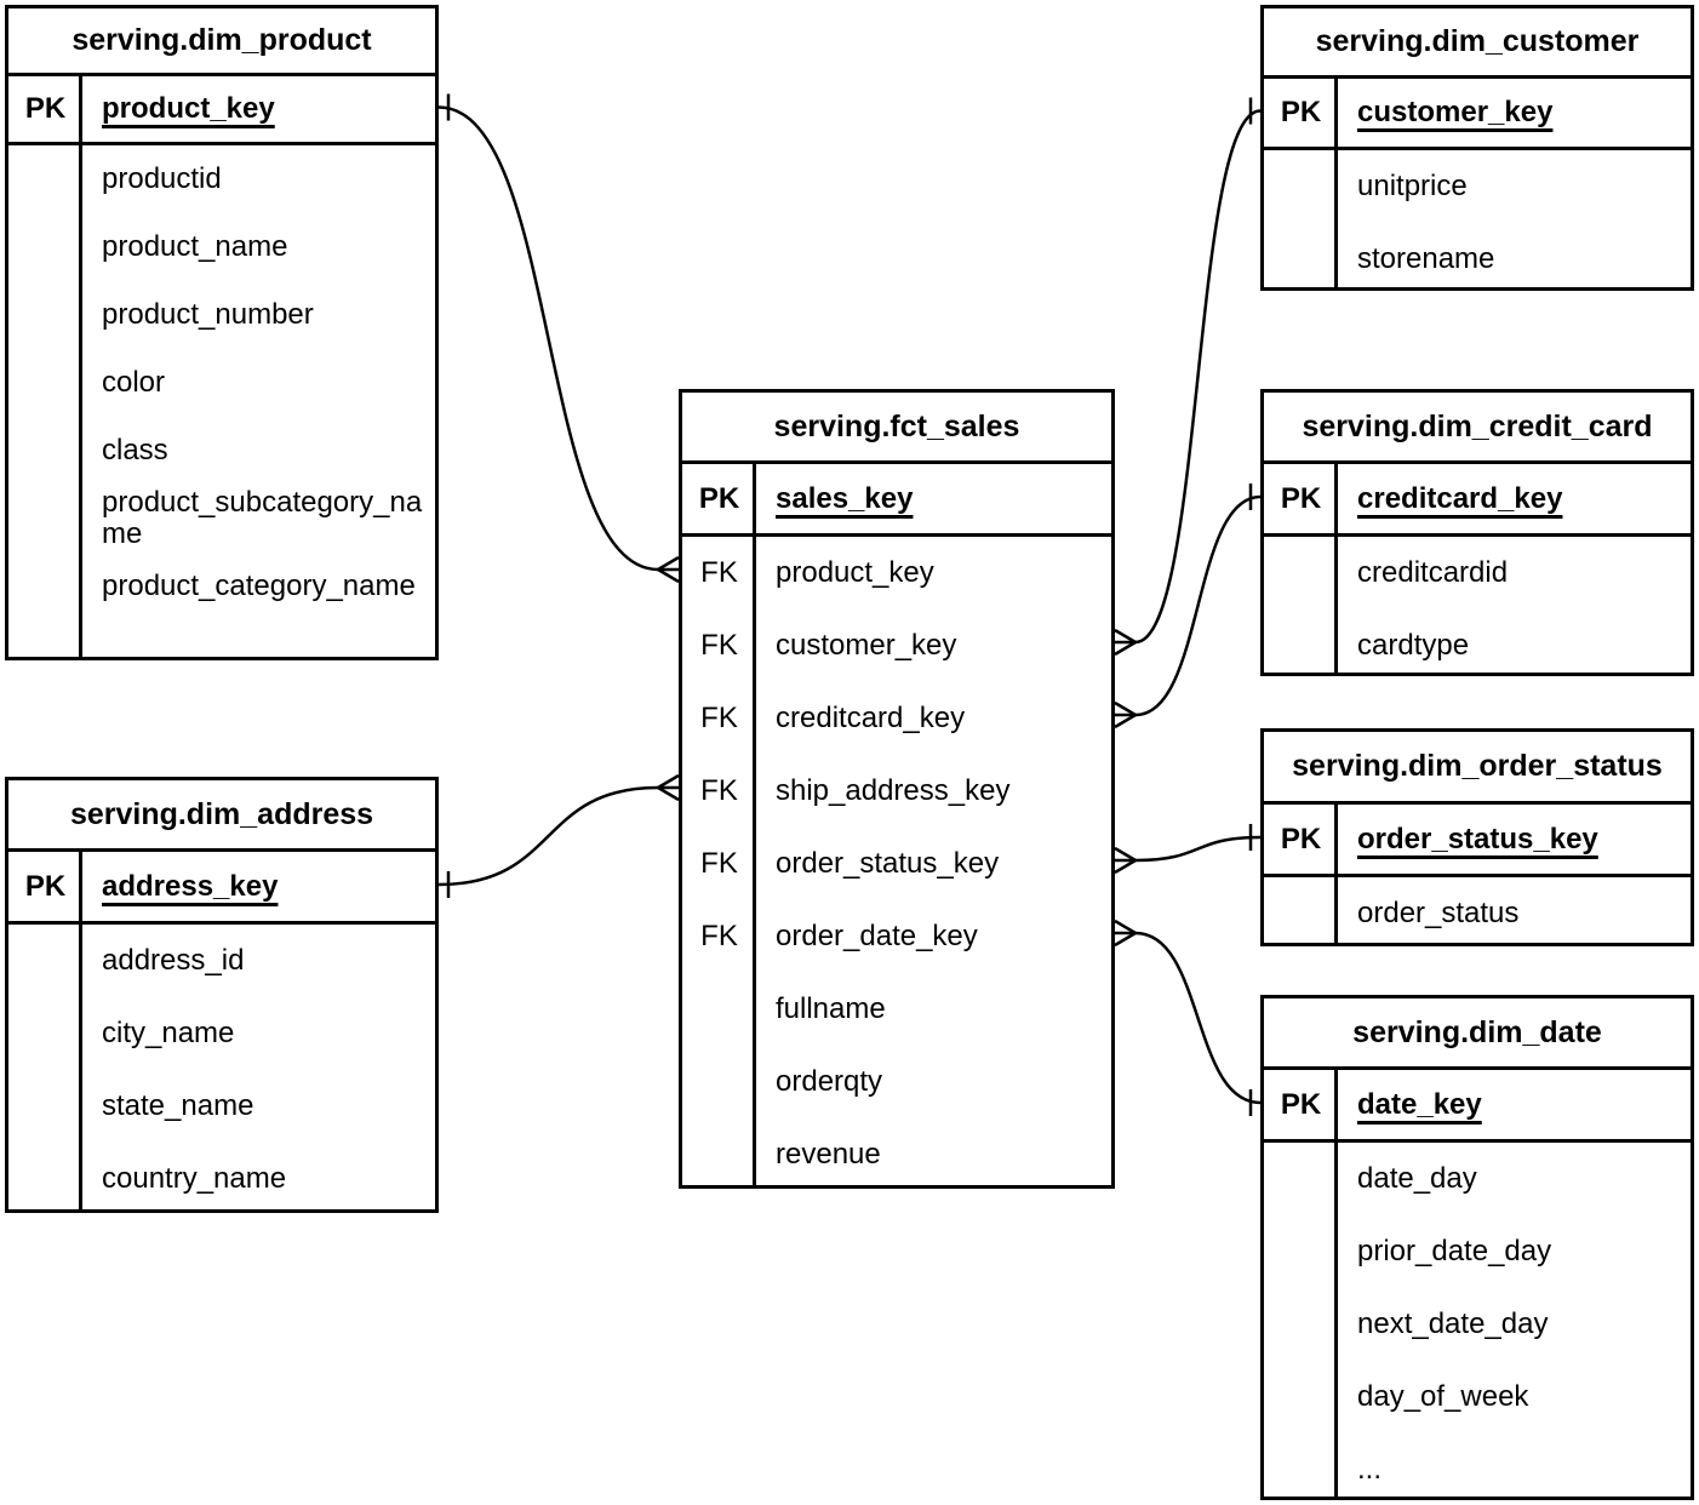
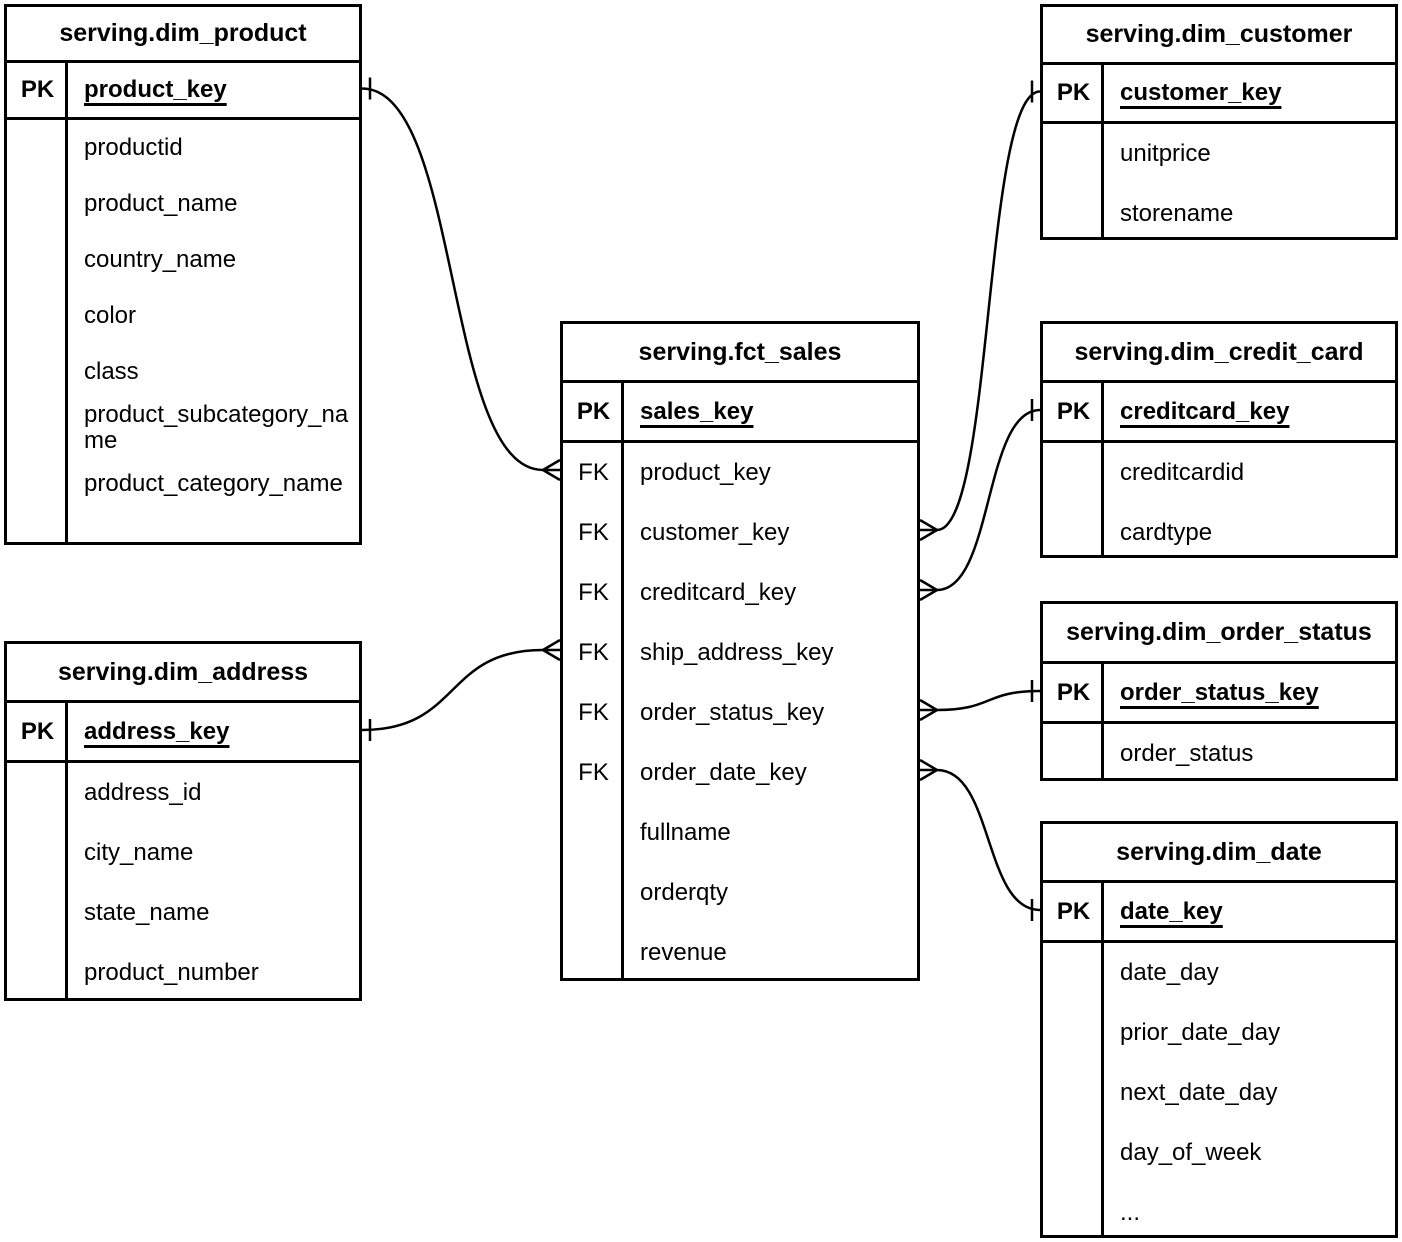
  serving.dim_product
  PK
  product_key
  productid
  product_name
- product_number
+ country_name
  color
  class
  product_subcategory_name
  product_category_name
  serving.dim_customer
  PK
  customer_key
  unitprice
  storename
  serving.fct_sales
  PK
  sales_key
  FK
  product_key
  FK
  customer_key
  FK
  creditcard_key
  FK
  ship_address_key
  FK
  order_status_key
  FK
  order_date_key
  fullname
  orderqty
  revenue
  serving.dim_credit_card
  PK
  creditcard_key
  creditcardid
  cardtype
  serving.dim_order_status
  PK
  order_status_key
  order_status
  serving.dim_date
  PK
  date_key
  date_day
  prior_date_day
  next_date_day
  day_of_week
  ...
  serving.dim_address
  PK
  address_key
  address_id
  city_name
  state_name
- country_name
+ product_number
